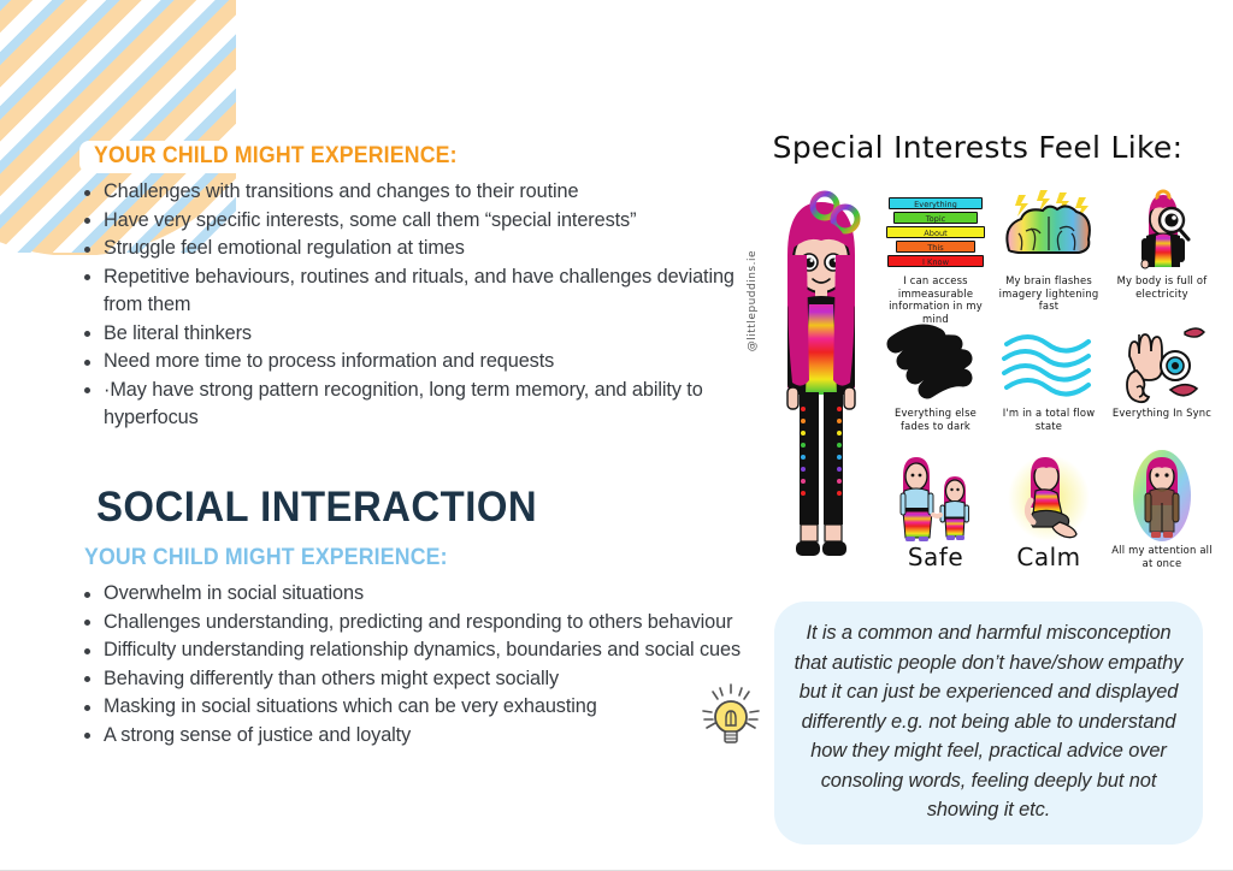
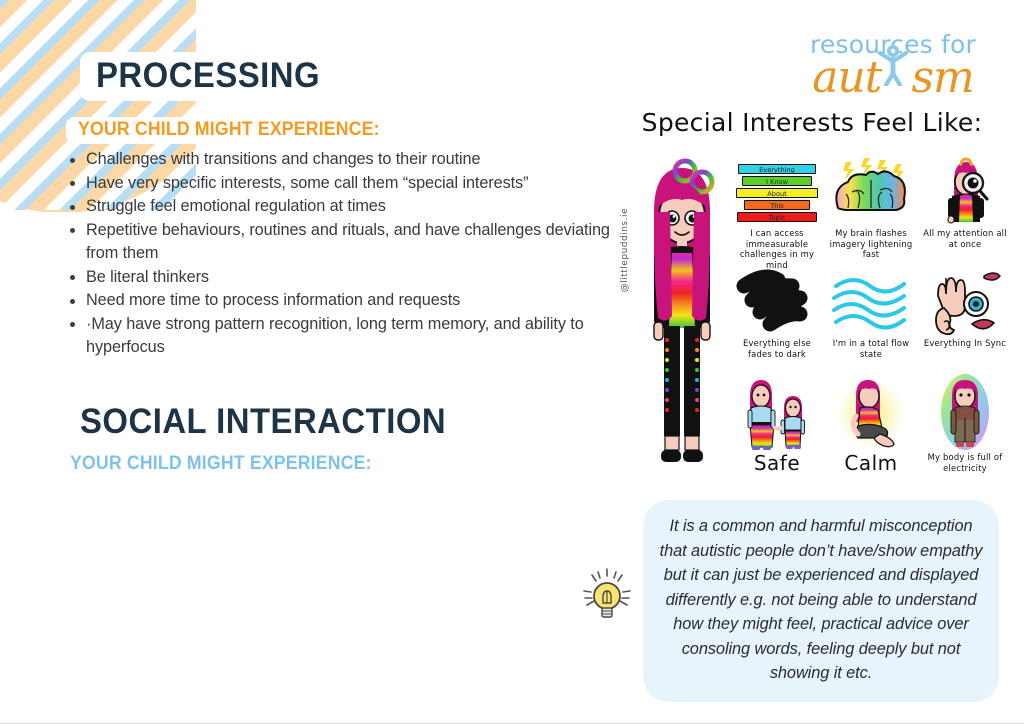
+ resources for
+ aut sm
+ PROCESSING
  YOUR CHILD MIGHT EXPERIENCE:
  Challenges with transitions and changes to their routine
  Have very specific interests, some call them “special interests”
  Struggle feel emotional regulation at times
  Repetitive behaviours, routines and rituals, and have challenges deviating from them
  Be literal thinkers
  Need more time to process information and requests
  ·May have strong pattern recognition, long term memory, and ability to hyperfocus
  SOCIAL INTERACTION
  YOUR CHILD MIGHT EXPERIENCE:
- Overwhelm in social situations
- Challenges understanding, predicting and responding to others behaviour
- Difficulty understanding relationship dynamics, boundaries and social cues
- Behaving differently than others might expect socially
- Masking in social situations which can be very exhausting
- A strong sense of justice and loyalty
  Special Interests Feel Like:
  Everything
- Topic
+ I Know
  About
  This
- I Know
+ Topic
- I can access immeasurable information in my mind
+ I can access immeasurable challenges in my mind
  My brain flashes imagery lightening fast
- My body is full of electricity
+ All my attention all at once
  Everything else fades to dark
  I'm in a total flow state
  Everything In Sync
  Safe
  Calm
- All my attention all at once
+ My body is full of electricity
  It is a common and harmful misconception that autistic people don’t have/show empathy but it can just be experienced and displayed differently e.g. not being able to understand how they might feel, practical advice over consoling words, feeling deeply but not showing it etc.
